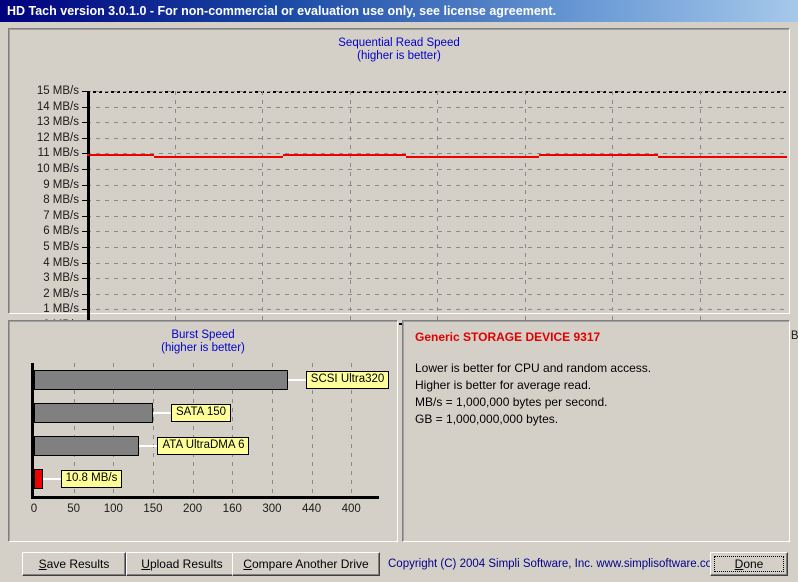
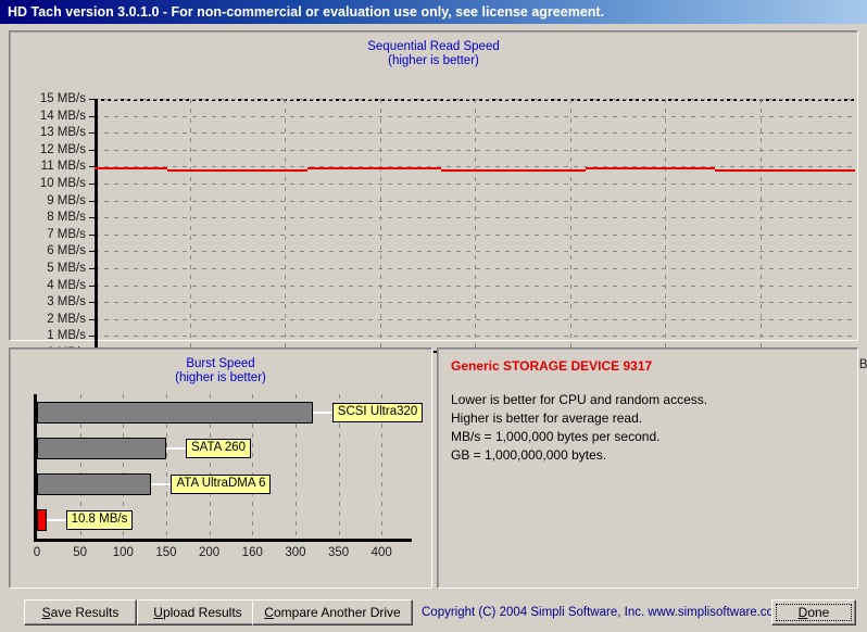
  HD Tach version 3.0.1.0 - For non-commercial or evaluation use only, see license agreement.
  Sequential Read Speed
  (higher is better)
  1 MB/s
  2 MB/s
  3 MB/s
  4 MB/s
  5 MB/s
  6 MB/s
  7 MB/s
  8 MB/s
  9 MB/s
  10 MB/s
  11 MB/s
  12 MB/s
  13 MB/s
  14 MB/s
  15 MB/s
  Burst Speed
  (higher is better)
  SCSI Ultra320
- SATA 150
+ SATA 260
  ATA UltraDMA 6
  10.8 MB/s
  0
  50
  100
  150
  200
  160
  300
- 440
+ 350
  400
  Generic STORAGE DEVICE 9317
  Lower is better for CPU and random access.
  Higher is better for average read.
  MB/s = 1,000,000 bytes per second.
  GB = 1,000,000,000 bytes.
  Save Results
  Upload Results
  Compare Another Drive
  Copyright (C) 2004 Simpli Software, Inc. www.simplisoftware.co
  Done
